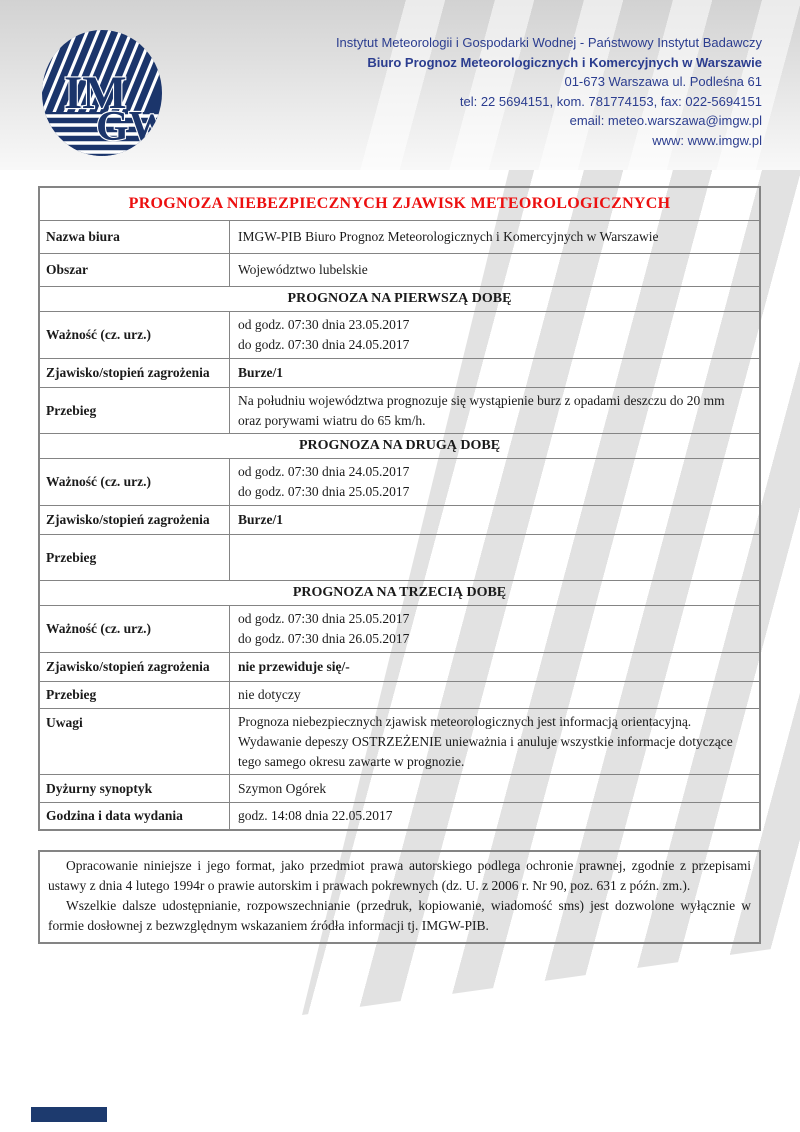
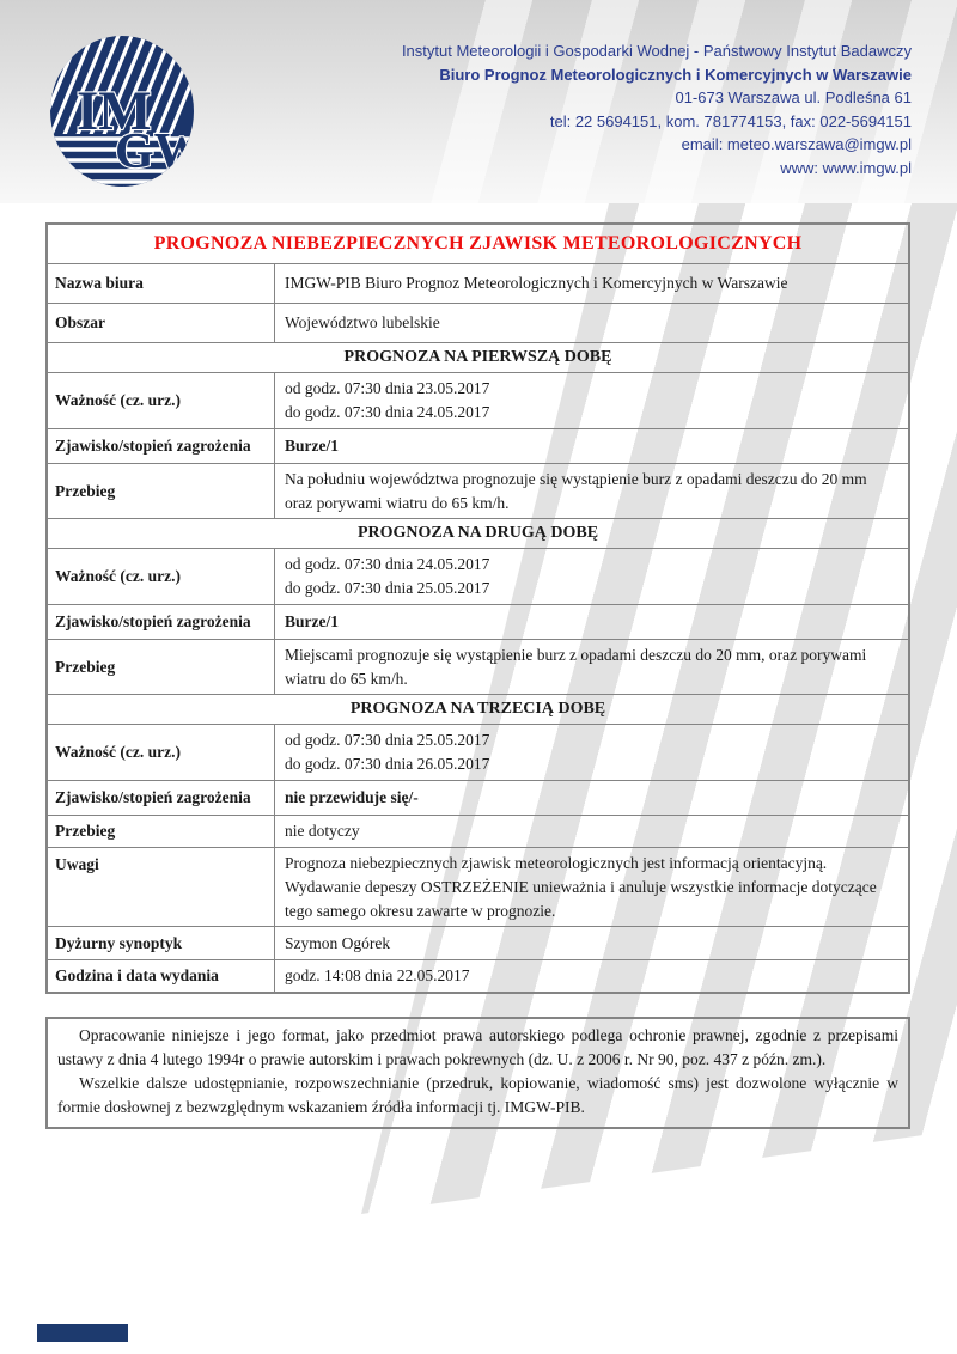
  IM
  GW
  Instytut Meteorologii i Gospodarki Wodnej - Państwowy Instytut Badawczy
  Biuro Prognoz Meteorologicznych i Komercyjnych w Warszawie
  01-673 Warszawa ul. Podleśna 61
  tel: 22 5694151, kom. 781774153, fax: 022-5694151
  email: meteo.warszawa@imgw.pl
  www: www.imgw.pl
  PROGNOZA NIEBEZPIECZNYCH ZJAWISK METEOROLOGICZNYCH
  Nazwa biura
  IMGW-PIB Biuro Prognoz Meteorologicznych i Komercyjnych w Warszawie
  Obszar
  Województwo lubelskie
  PROGNOZA NA PIERWSZĄ DOBĘ
  Ważność (cz. urz.)
  od godz. 07:30 dnia 23.05.2017
  do godz. 07:30 dnia 24.05.2017
  Zjawisko/stopień zagrożenia
  Burze/1
  Przebieg
  Na południu województwa prognozuje się wystąpienie burz z opadami deszczu do 20 mm oraz porywami wiatru do 65 km/h.
  PROGNOZA NA DRUGĄ DOBĘ
  Ważność (cz. urz.)
  od godz. 07:30 dnia 24.05.2017
  do godz. 07:30 dnia 25.05.2017
  Zjawisko/stopień zagrożenia
  Burze/1
  Przebieg
+ Miejscami prognozuje się wystąpienie burz z opadami deszczu do 20 mm, oraz porywami wiatru do 65 km/h.
  PROGNOZA NA TRZECIĄ DOBĘ
  Ważność (cz. urz.)
  od godz. 07:30 dnia 25.05.2017
  do godz. 07:30 dnia 26.05.2017
  Zjawisko/stopień zagrożenia
  nie przewiduje się/-
  Przebieg
  nie dotyczy
  Uwagi
  Prognoza niebezpiecznych zjawisk meteorologicznych jest informacją orientacyjną. Wydawanie depeszy OSTRZEŻENIE unieważnia i anuluje wszystkie informacje dotyczące tego samego okresu zawarte w prognozie.
  Dyżurny synoptyk
  Szymon Ogórek
  Godzina i data wydania
  godz. 14:08 dnia 22.05.2017
- Opracowanie niniejsze i jego format, jako przedmiot prawa autorskiego podlega ochronie prawnej, zgodnie z przepisami ustawy z dnia 4 lutego 1994r o prawie autorskim i prawach pokrewnych (dz. U. z 2006 r. Nr 90, poz. 631 z późn. zm.).
+ Opracowanie niniejsze i jego format, jako przedmiot prawa autorskiego podlega ochronie prawnej, zgodnie z przepisami ustawy z dnia 4 lutego 1994r o prawie autorskim i prawach pokrewnych (dz. U. z 2006 r. Nr 90, poz. 437 z późn. zm.).
  Wszelkie dalsze udostępnianie, rozpowszechnianie (przedruk, kopiowanie, wiadomość sms) jest dozwolone wyłącznie w formie dosłownej z bezwzględnym wskazaniem źródła informacji tj. IMGW-PIB.
